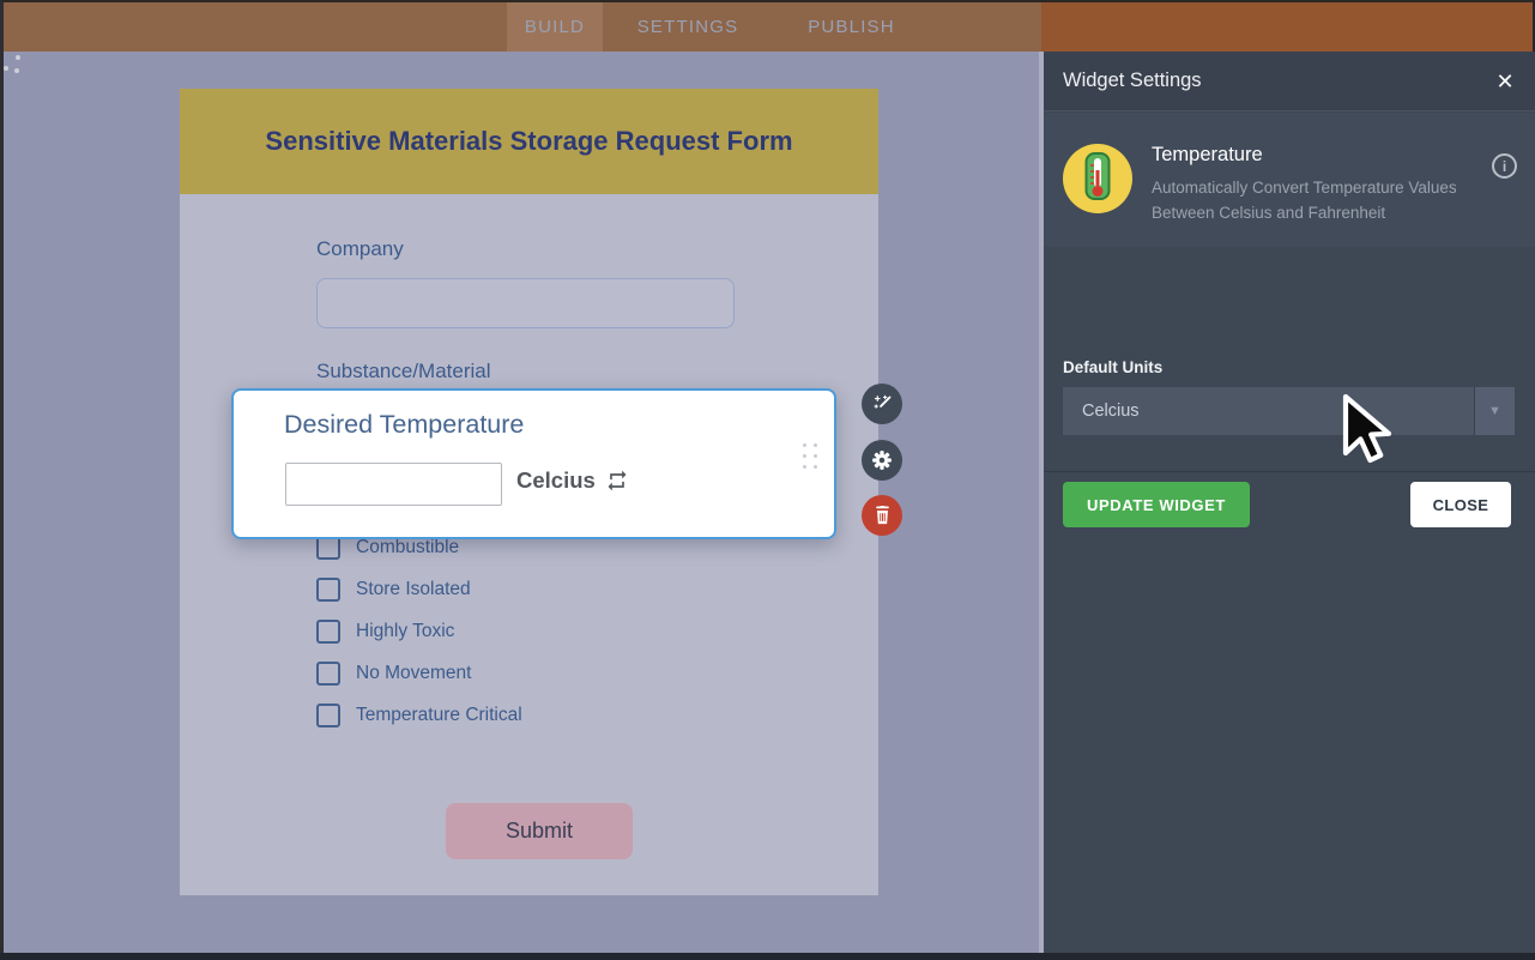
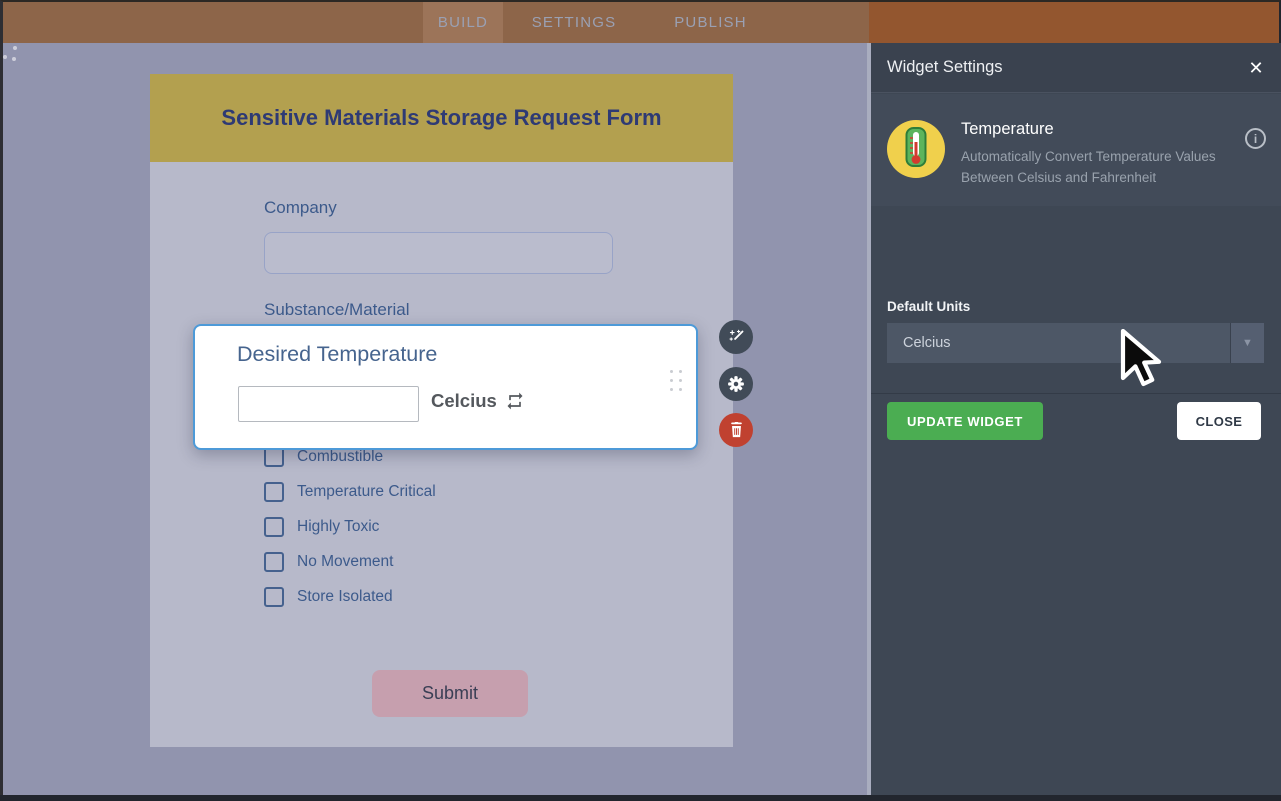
  BUILD
  SETTINGS
  PUBLISH
  Sensitive Materials Storage Request Form
  Company
  Substance/Material
  Combustible
- Store Isolated
+ Temperature Critical
  Highly Toxic
  No Movement
- Temperature Critical
+ Store Isolated
  Submit
  Desired Temperature
  Celcius
  Widget Settings
  ✕
  Temperature
  Automatically Convert Temperature Values Between Celsius and Fahrenheit
  i
  Default Units
  Celcius
  ▼
  UPDATE WIDGET
  CLOSE
